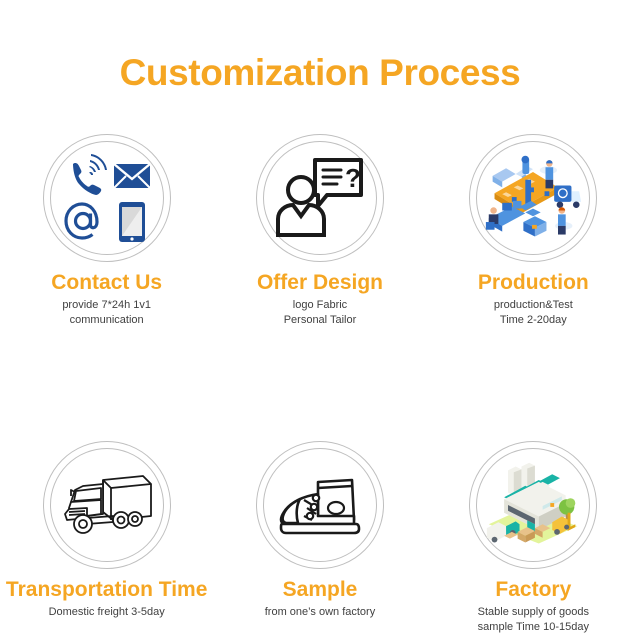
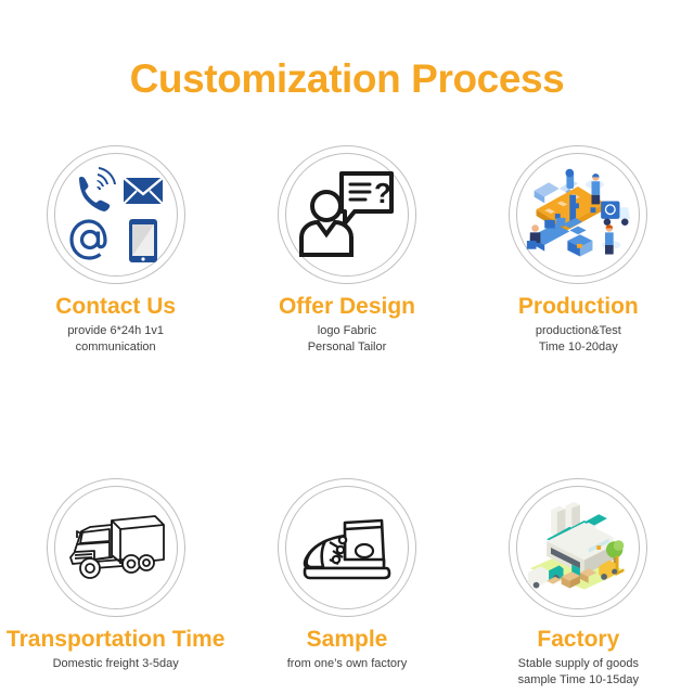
  Customization Process
  Contact Us
- provide 7*24h 1v1
+ provide 6*24h 1v1
  communication
  ?
  Offer Design
  logo Fabric
  Personal Tailor
  Production
  production&Test
- Time 2-20day
+ Time 10-20day
  Transportation Time
  Domestic freight 3-5day
  Sample
  from one’s own factory
  Factory
  Stable supply of goods
  sample Time 10-15day
